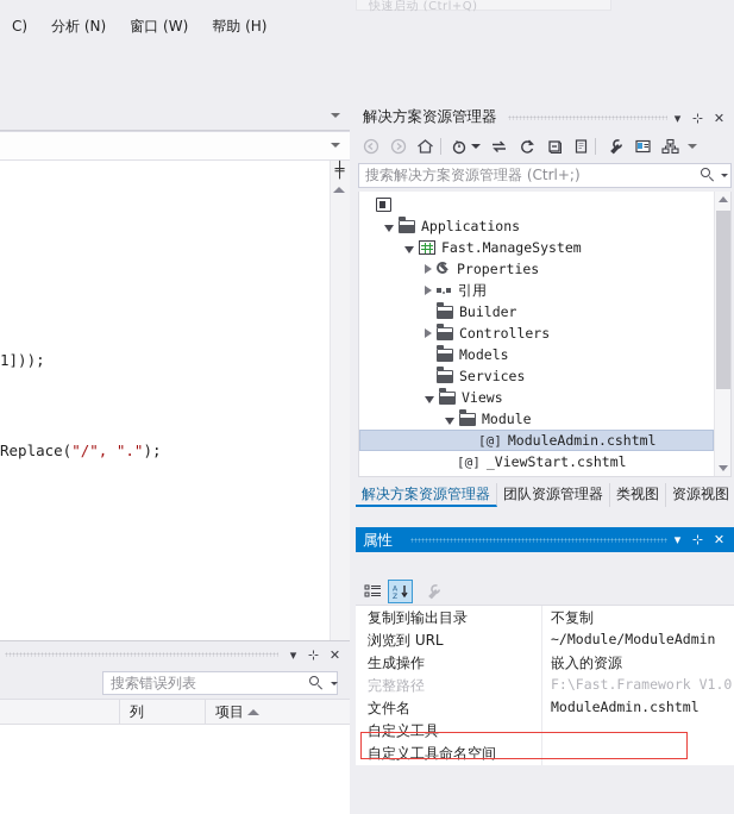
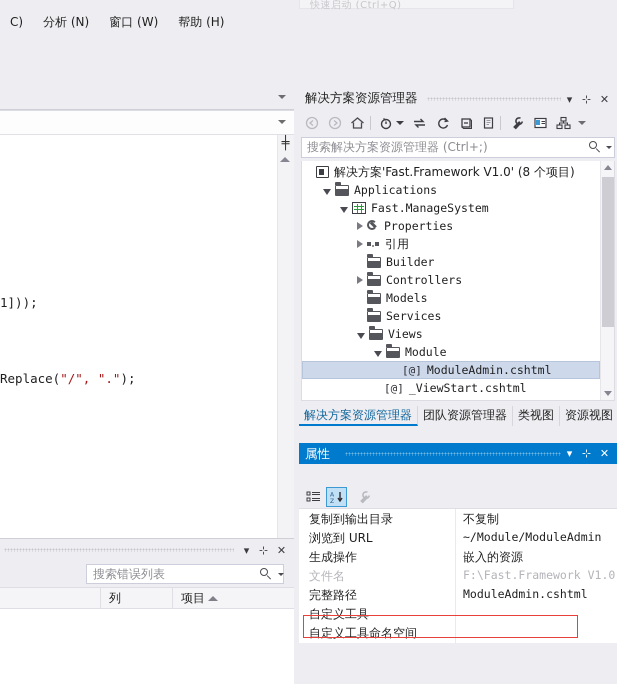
  快速启动 (Ctrl+Q)
  C)
  分析 (N)
  窗口 (W)
  帮助 (H)
  1]));
  Replace("/", ".");
  ╪
  ▾
  ⊹
  ✕
  搜索错误列表
  列
  项目
  解决方案资源管理器
  ▾
  ⊹
  ✕
  搜索解决方案资源管理器 (Ctrl+;)
+ 解决方案'Fast.Framework V1.0' (8 个项目)
  Applications
  Fast.ManageSystem
  Properties
  引用
  Builder
  Controllers
  Models
  Services
  Views
  Module
  [@]
  ModuleAdmin.cshtml
  [@]
  _ViewStart.cshtml
  解决方案资源管理器
  团队资源管理器
  类视图
  资源视图
  属性
  ▾
  ⊹
  ✕
  自定义工具命名空间
  自定义工具
- 文件名
+ 完整路径
  ModuleAdmin.cshtml
- 完整路径
+ 文件名
  F:\Fast.Framework V1.0
  生成操作
  嵌入的资源
  浏览到 URL
  ~/Module/ModuleAdmin
  复制到输出目录
  不复制
